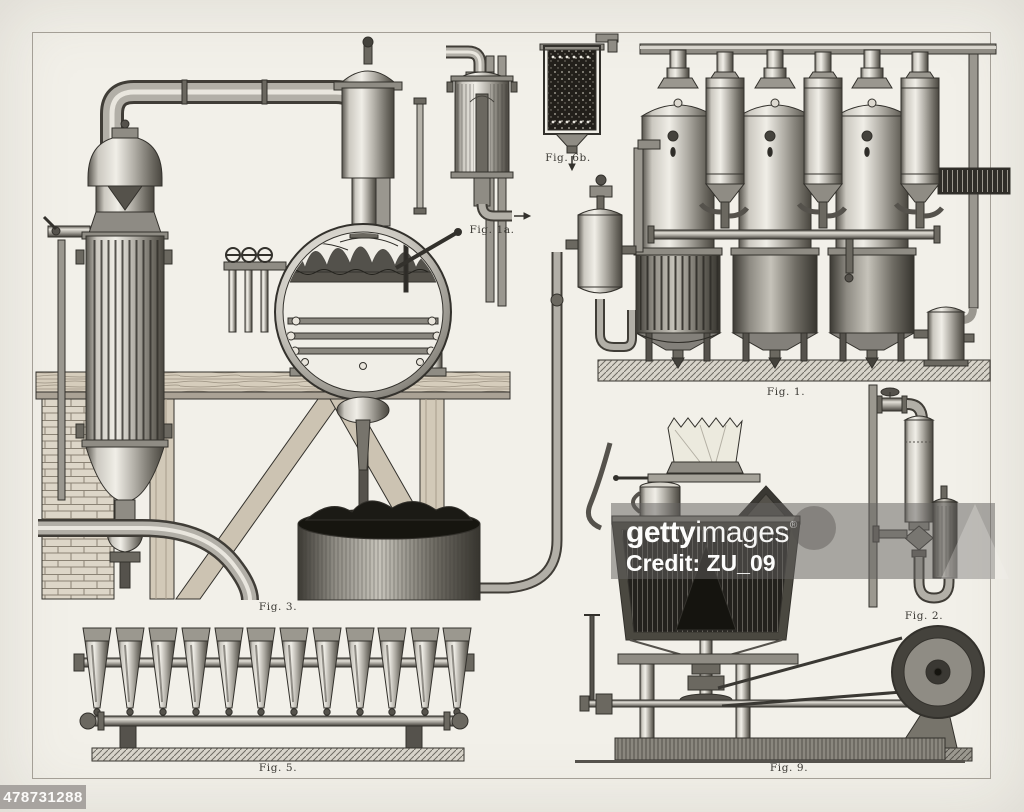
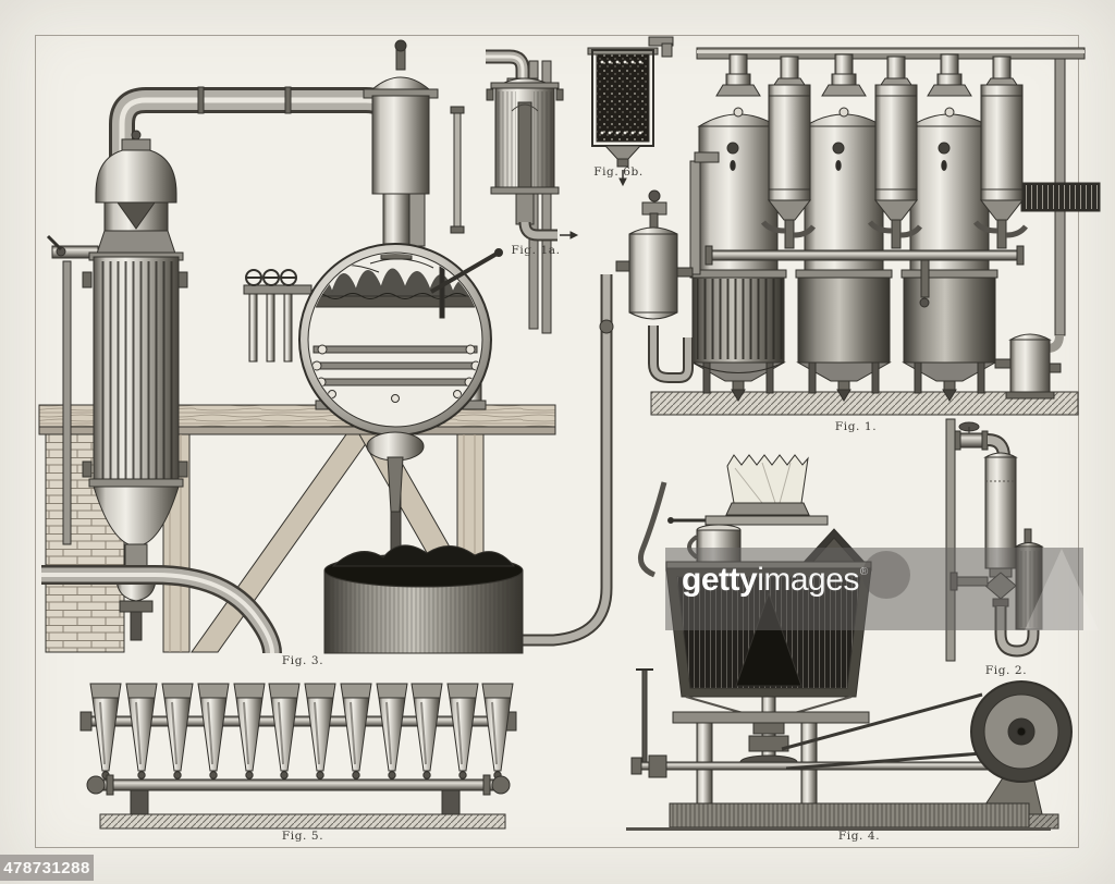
  Fig. 3.
  Fig. 1a.
  Fig. 6b.
  Fig. 1.
  Fig. 2.
- Fig. 9.
+ Fig. 4.
  Fig. 5.
  gettyimages®
- Credit: ZU_09
  478731288
